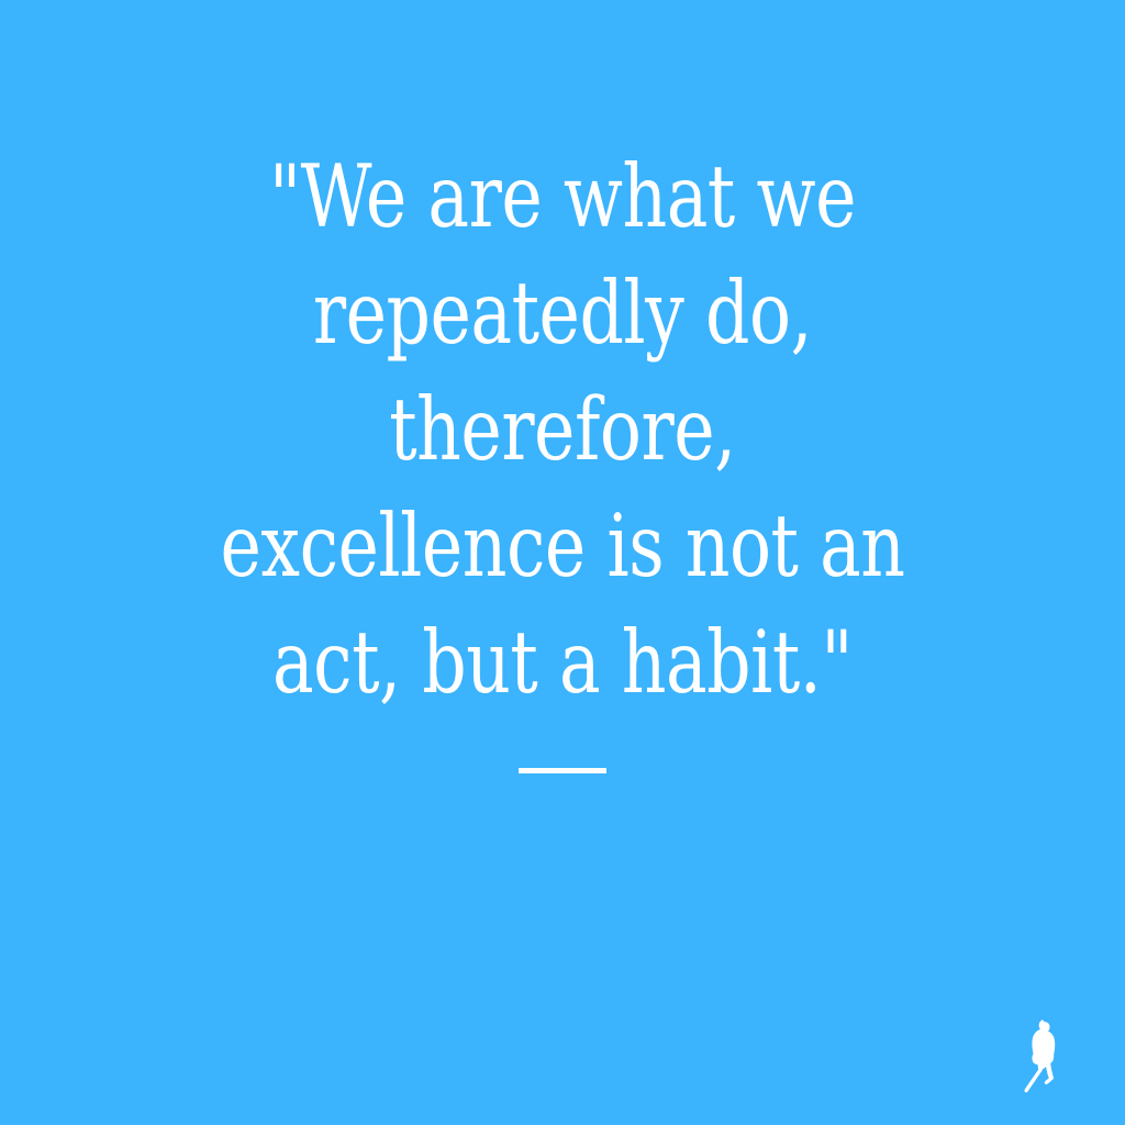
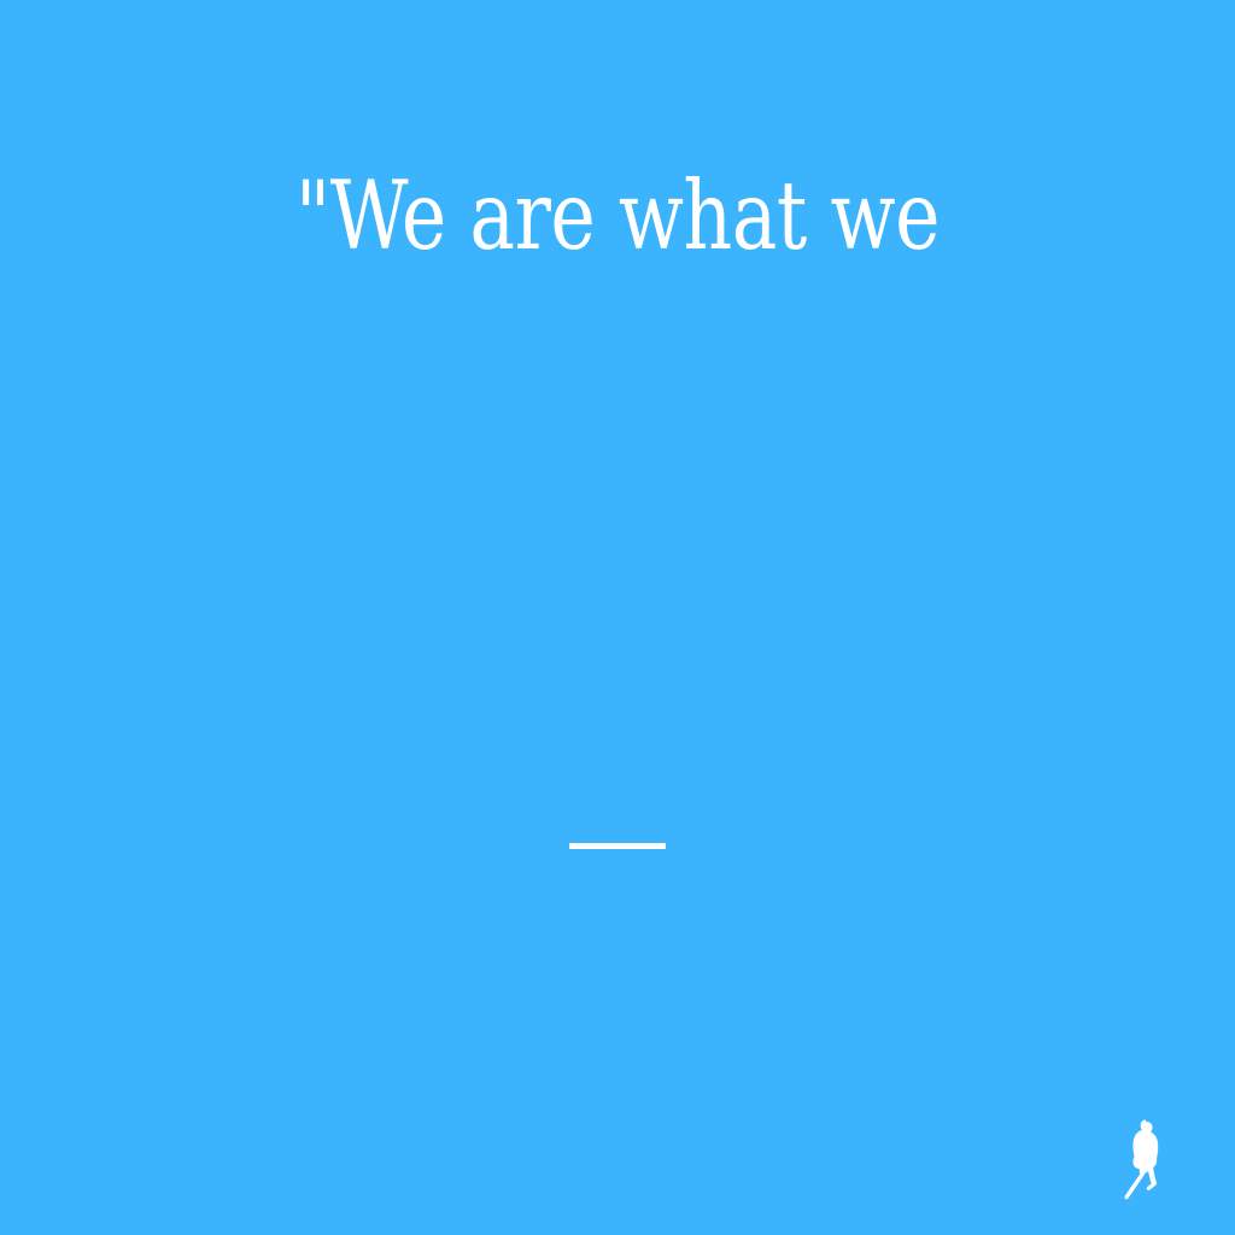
  "We are what we
- repeatedly do,
- therefore,
- excellence is not an
- act, but a habit."
